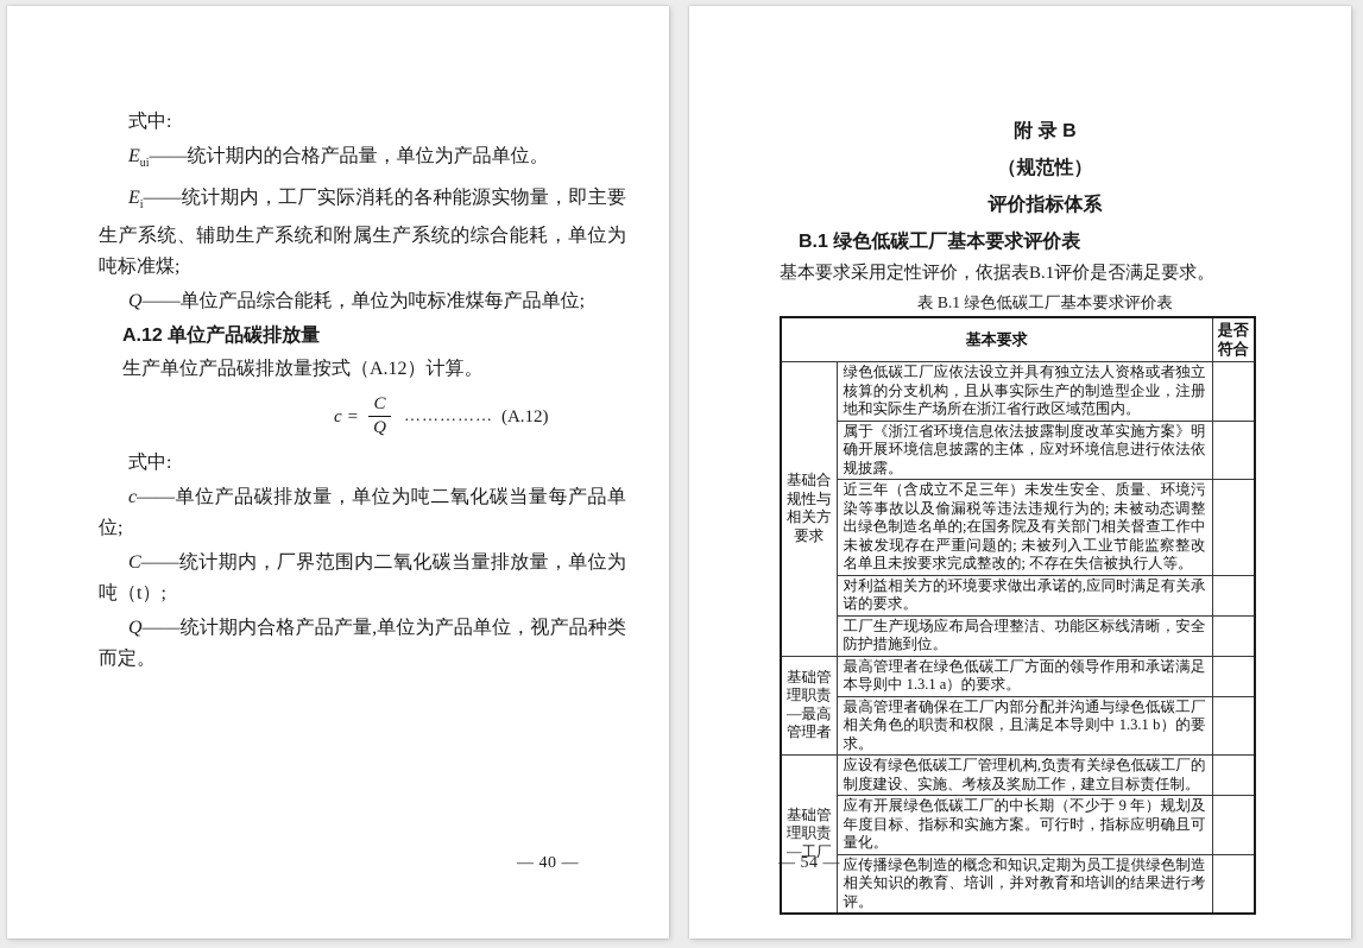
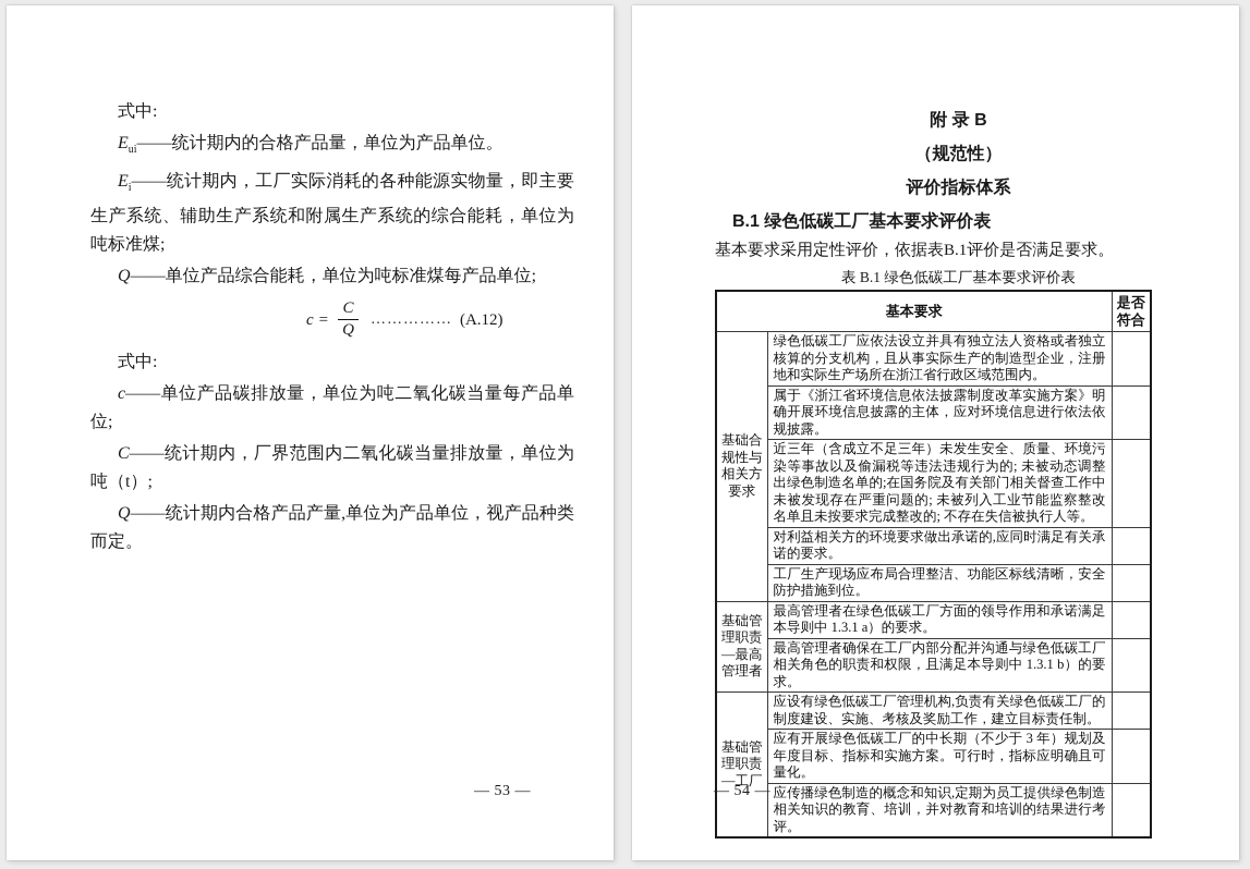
  式中:
  Eui——统计期内的合格产品量，单位为产品单位。
  Ei——统计期内，工厂实际消耗的各种能源实物量，即主要生产系统、辅助生产系统和附属生产系统的综合能耗，单位为吨标准煤;
  Q——单位产品综合能耗，单位为吨标准煤每产品单位;
- A.12 单位产品碳排放量
- 生产单位产品碳排放量按式（A.12）计算。
  c
  =
  C
  Q
  ……………
  (A.12)
  式中:
  c——单位产品碳排放量，单位为吨二氧化碳当量每产品单位;
  C——统计期内，厂界范围内二氧化碳当量排放量，单位为吨（t）;
  Q——统计期内合格产品产量,单位为产品单位，视产品种类而定。
- — 40 —
+ — 53 —
  附 录 B
  （规范性）
  评价指标体系
  B.1 绿色低碳工厂基本要求评价表
  基本要求采用定性评价，依据表B.1评价是否满足要求。
  表 B.1 绿色低碳工厂基本要求评价表
  基本要求	是否符合
  基础合规性与相关方要求	绿色低碳工厂应依法设立并具有独立法人资格或者独立核算的分支机构，且从事实际生产的制造型企业，注册地和实际生产场所在浙江省行政区域范围内。
  属于《浙江省环境信息依法披露制度改革实施方案》明确开展环境信息披露的主体，应对环境信息进行依法依规披露。
  近三年（含成立不足三年）未发生安全、质量、环境污染等事故以及偷漏税等违法违规行为的; 未被动态调整出绿色制造名单的;在国务院及有关部门相关督查工作中未被发现存在严重问题的; 未被列入工业节能监察整改名单且未按要求完成整改的; 不存在失信被执行人等。
  对利益相关方的环境要求做出承诺的,应同时满足有关承诺的要求。
  工厂生产现场应布局合理整洁、功能区标线清晰，安全防护措施到位。
  基础管理职责—最高管理者	最高管理者在绿色低碳工厂方面的领导作用和承诺满足本导则中 1.3.1 a）的要求。
  最高管理者确保在工厂内部分配并沟通与绿色低碳工厂相关角色的职责和权限，且满足本导则中 1.3.1 b）的要求。
  基础管理职责—工厂	应设有绿色低碳工厂管理机构,负责有关绿色低碳工厂的制度建设、实施、考核及奖励工作，建立目标责任制。
- 应有开展绿色低碳工厂的中长期（不少于 9 年）规划及年度目标、指标和实施方案。可行时，指标应明确且可量化。
+ 应有开展绿色低碳工厂的中长期（不少于 3 年）规划及年度目标、指标和实施方案。可行时，指标应明确且可量化。
  应传播绿色制造的概念和知识,定期为员工提供绿色制造相关知识的教育、培训，并对教育和培训的结果进行考评。
  — 54 —
